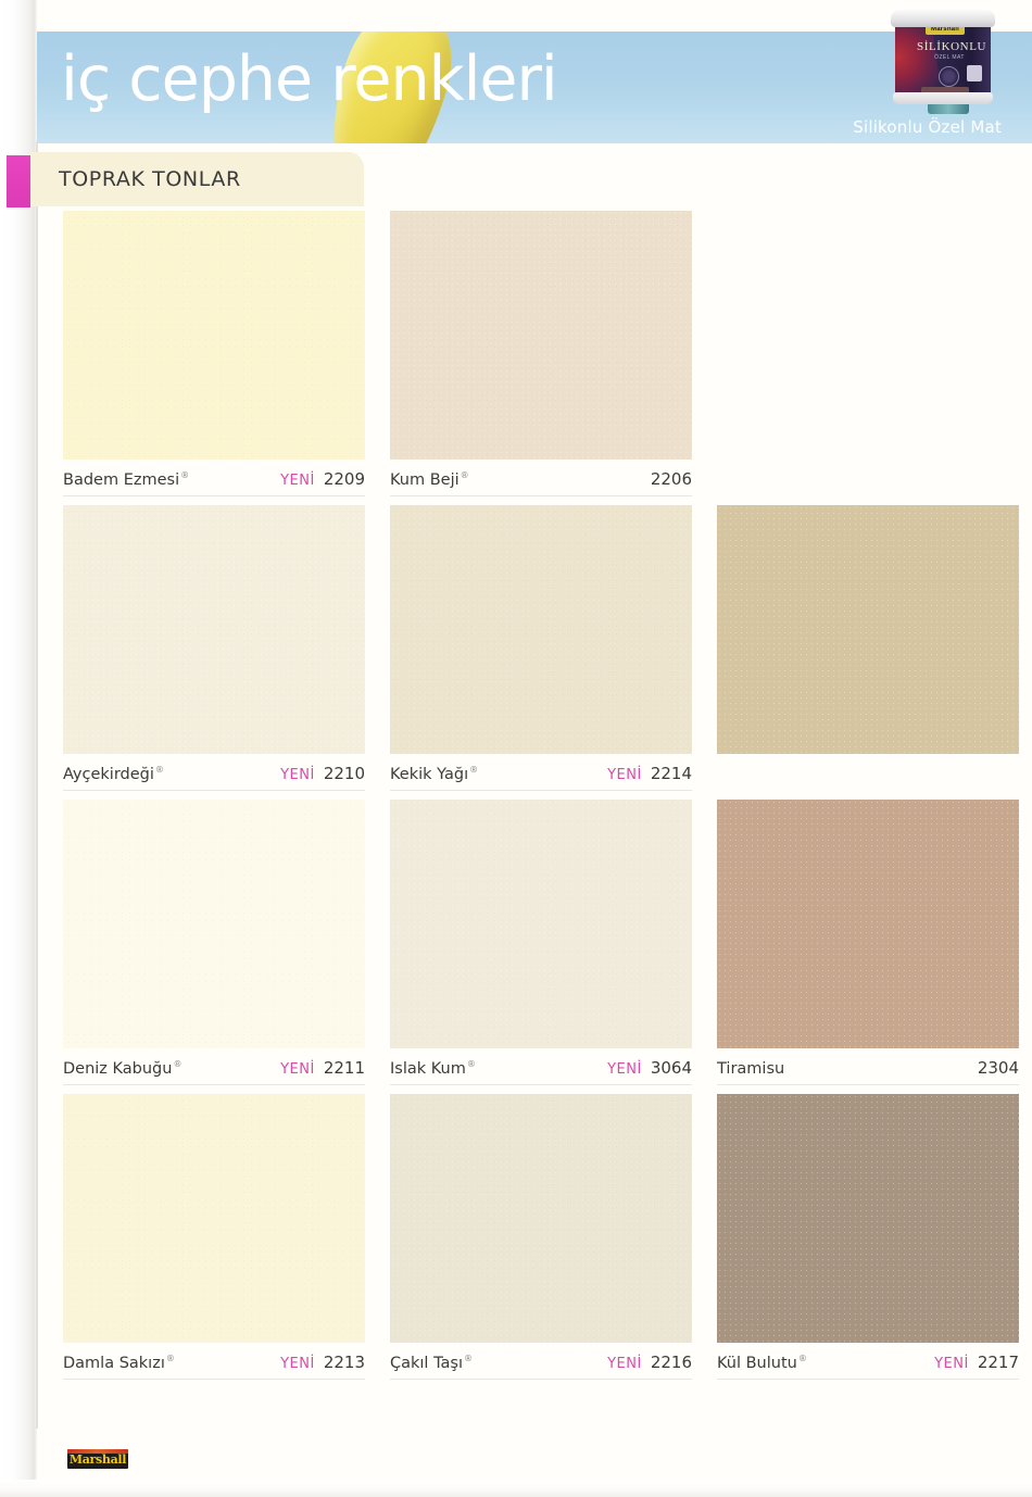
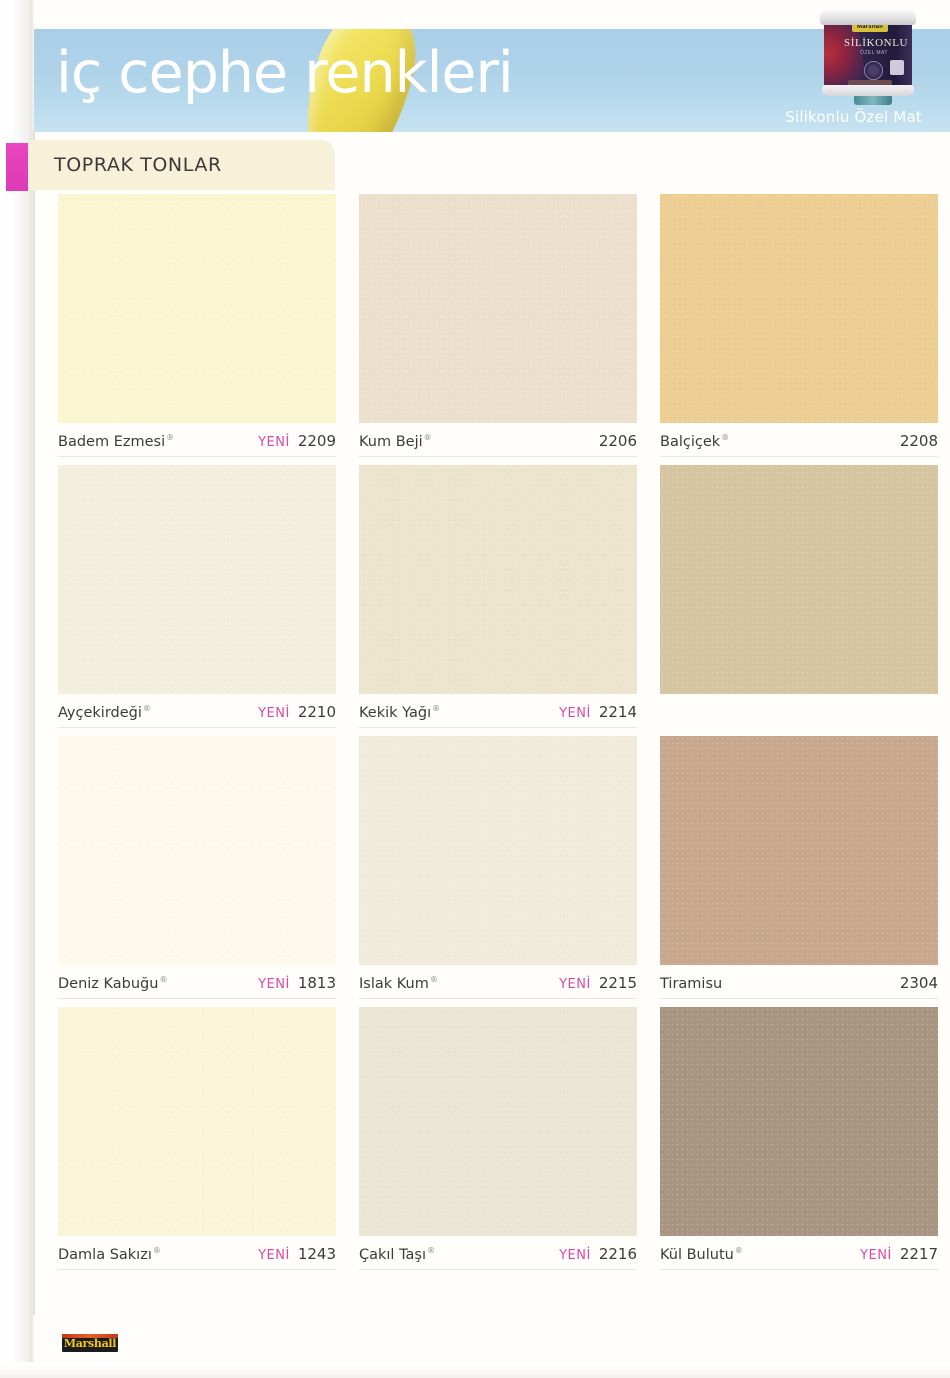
  iç cephe renkleri
  SİLİKONLU
  Silikonlu Özel Mat
  TOPRAK TONLAR
  Badem Ezmesi®
  YENİ
  2209
  Kum Beji®
  2206
+ Balçiçek®
+ 2208
  Ayçekirdeği®
  YENİ
  2210
  Kekik Yağı®
  YENİ
  2214
  Deniz Kabuğu®
  YENİ
- 2211
+ 1813
  Islak Kum®
  YENİ
- 3064
+ 2215
  Tiramisu
  2304
  Damla Sakızı®
  YENİ
- 2213
+ 1243
  Çakıl Taşı®
  YENİ
  2216
  Kül Bulutu®
  YENİ
  2217
  Marshall
